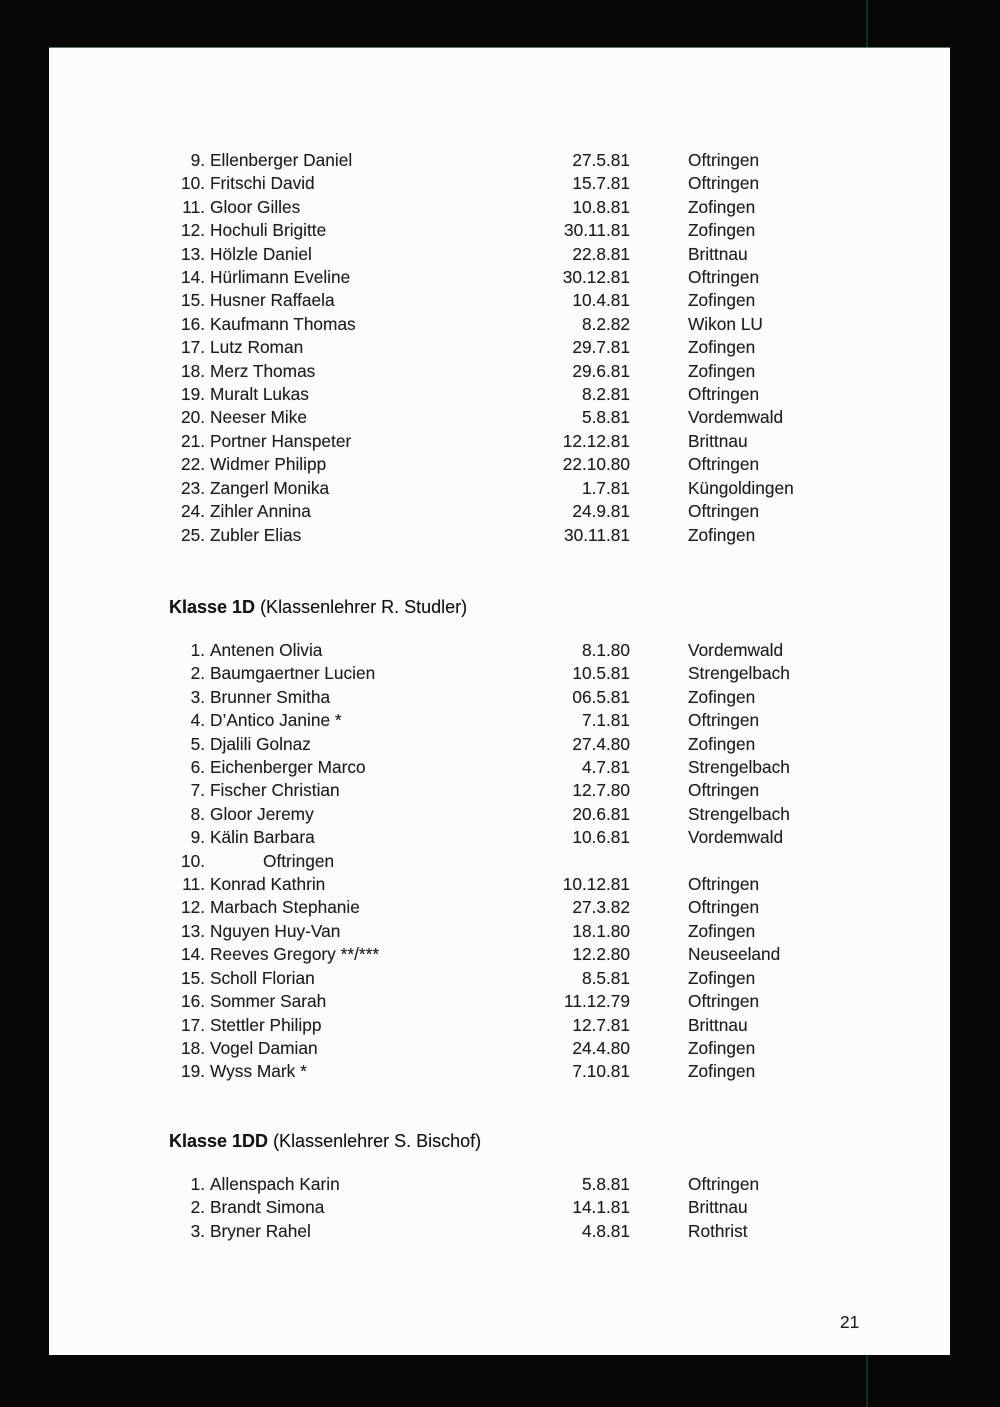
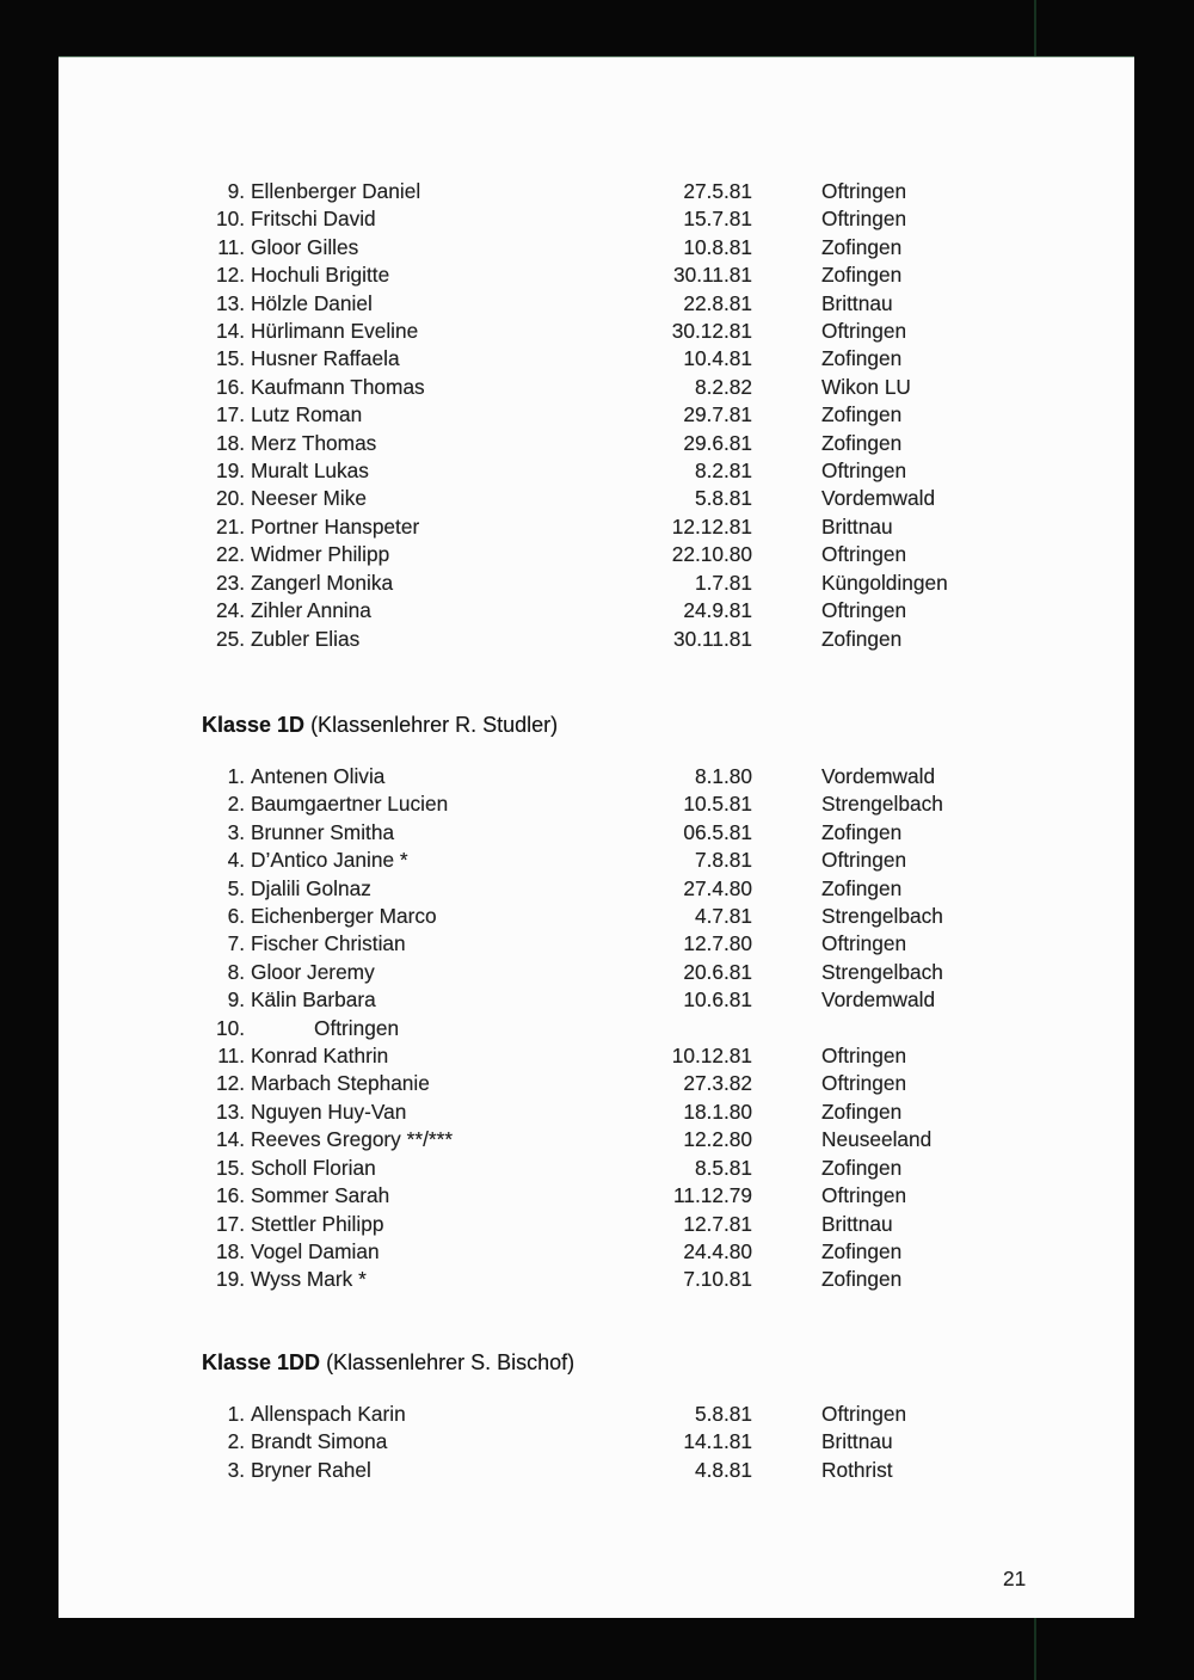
  9.
  Ellenberger Daniel
  27.5.81
  Oftringen
  10.
  Fritschi David
  15.7.81
  Oftringen
  11.
  Gloor Gilles
  10.8.81
  Zofingen
  12.
  Hochuli Brigitte
  30.11.81
  Zofingen
  13.
  Hölzle Daniel
  22.8.81
  Brittnau
  14.
  Hürlimann Eveline
  30.12.81
  Oftringen
  15.
  Husner Raffaela
  10.4.81
  Zofingen
  16.
  Kaufmann Thomas
  8.2.82
  Wikon LU
  17.
  Lutz Roman
  29.7.81
  Zofingen
  18.
  Merz Thomas
  29.6.81
  Zofingen
  19.
  Muralt Lukas
  8.2.81
  Oftringen
  20.
  Neeser Mike
  5.8.81
  Vordemwald
  21.
  Portner Hanspeter
  12.12.81
  Brittnau
  22.
  Widmer Philipp
  22.10.80
  Oftringen
  23.
  Zangerl Monika
  1.7.81
  Küngoldingen
  24.
  Zihler Annina
  24.9.81
  Oftringen
  25.
  Zubler Elias
  30.11.81
  Zofingen
  Klasse 1D (Klassenlehrer R. Studler)
  1.
  Antenen Olivia
  8.1.80
  Vordemwald
  2.
  Baumgaertner Lucien
  10.5.81
  Strengelbach
  3.
  Brunner Smitha
  06.5.81
  Zofingen
  4.
  D’Antico Janine *
- 7.1.81
+ 7.8.81
  Oftringen
  5.
  Djalili Golnaz
  27.4.80
  Zofingen
  6.
  Eichenberger Marco
  4.7.81
  Strengelbach
  7.
  Fischer Christian
  12.7.80
  Oftringen
  8.
  Gloor Jeremy
  20.6.81
  Strengelbach
  9.
  Kälin Barbara
  10.6.81
  Vordemwald
  10.
  Oftringen
  11.
  Konrad Kathrin
  10.12.81
  Oftringen
  12.
  Marbach Stephanie
  27.3.82
  Oftringen
  13.
  Nguyen Huy-Van
  18.1.80
  Zofingen
  14.
  Reeves Gregory **/***
  12.2.80
  Neuseeland
  15.
  Scholl Florian
  8.5.81
  Zofingen
  16.
  Sommer Sarah
  11.12.79
  Oftringen
  17.
  Stettler Philipp
  12.7.81
  Brittnau
  18.
  Vogel Damian
  24.4.80
  Zofingen
  19.
  Wyss Mark *
  7.10.81
  Zofingen
  Klasse 1DD (Klassenlehrer S. Bischof)
  1.
  Allenspach Karin
  5.8.81
  Oftringen
  2.
  Brandt Simona
  14.1.81
  Brittnau
  3.
  Bryner Rahel
  4.8.81
  Rothrist
  21
